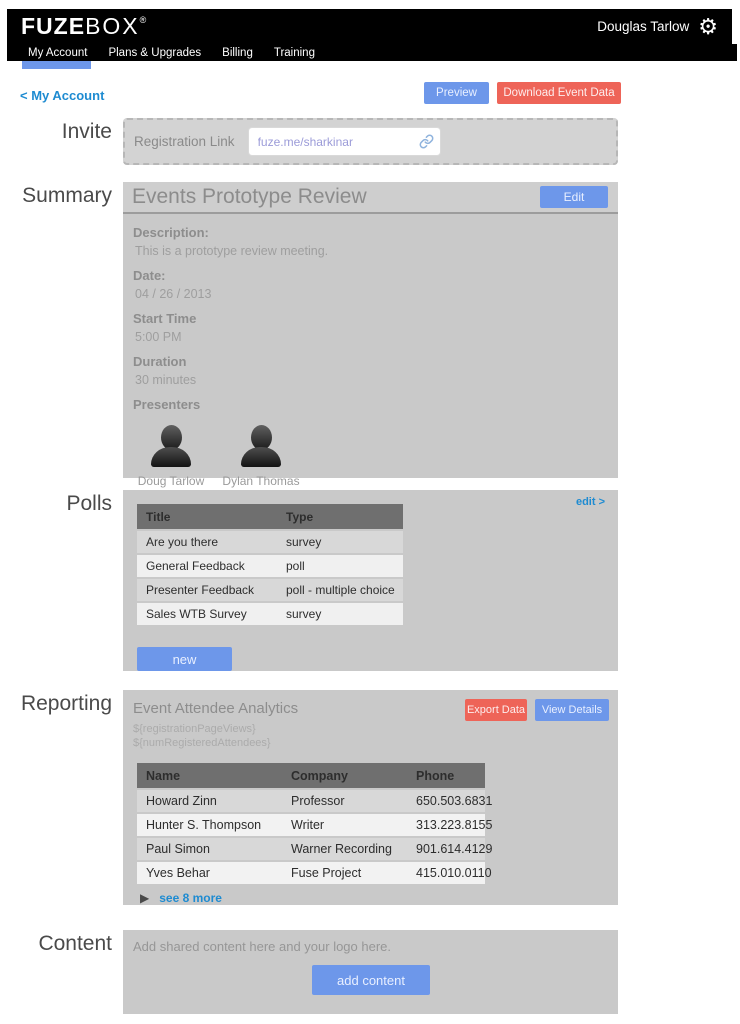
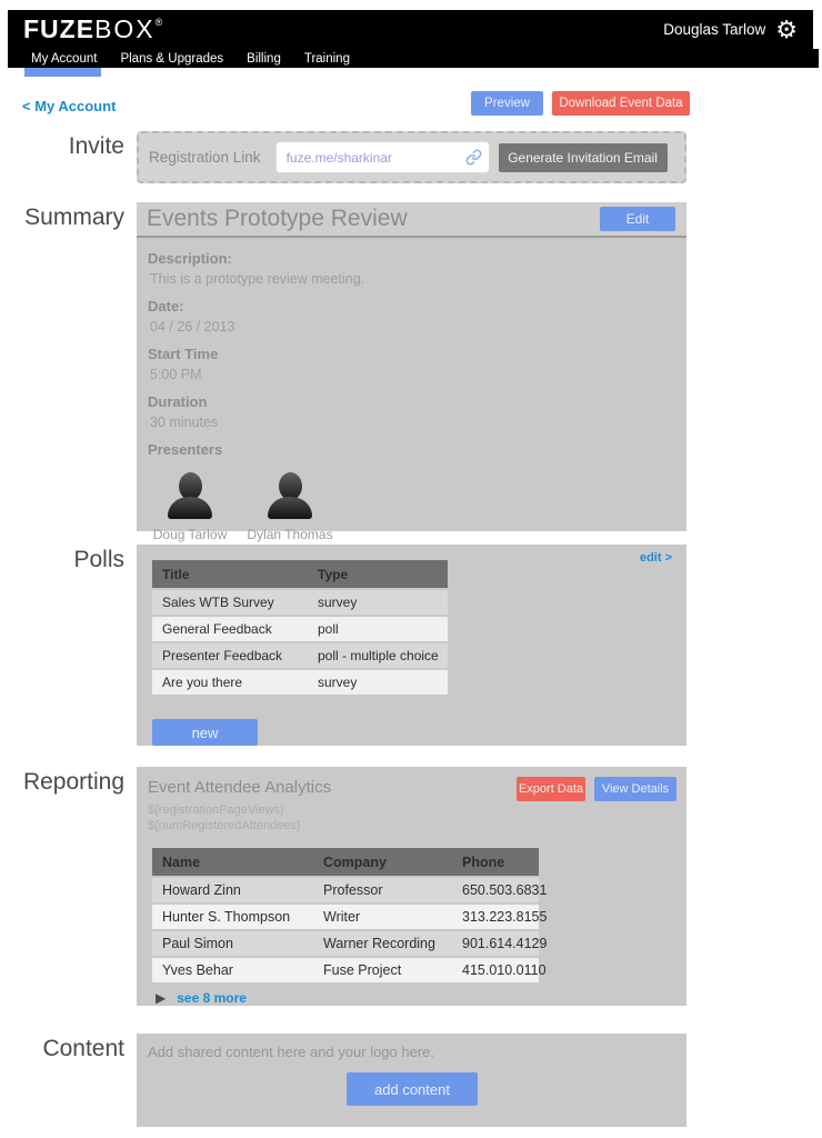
  FUZE
  BOX
  ®
  Douglas Tarlow
  ⚙
  My Account
  Plans & Upgrades
  Billing
  Training
  < My Account
  Preview
  Download Event Data
  Invite
  Registration Link
  fuze.me/sharkinar
+ Generate Invitation Email
  Summary
  Events Prototype Review
  Edit
  Description:
  This is a prototype review meeting.
  Date:
  04 / 26 / 2013
  Start Time
  5:00 PM
  Duration
  30 minutes
  Presenters
  Doug Tarlow
  Dylan Thomas
  Polls
  edit >
  Title
  Type
- Are you there
+ Sales WTB Survey
  survey
  General Feedback
  poll
  Presenter Feedback
  poll - multiple choice
- Sales WTB Survey
+ Are you there
  survey
  new
  Reporting
  Event Attendee Analytics
  ${registrationPageViews}
  ${numRegisteredAttendees}
  Export Data
  View Details
  Name
  Company
  Phone
  Howard Zinn
  Professor
  650.503.6831
  Hunter S. Thompson
  Writer
  313.223.8155
  Paul Simon
  Warner Recording
  901.614.4129
  Yves Behar
  Fuse Project
  415.010.0110
  ▶
  see 8 more
  Content
  Add shared content here and your logo here.
  add content
